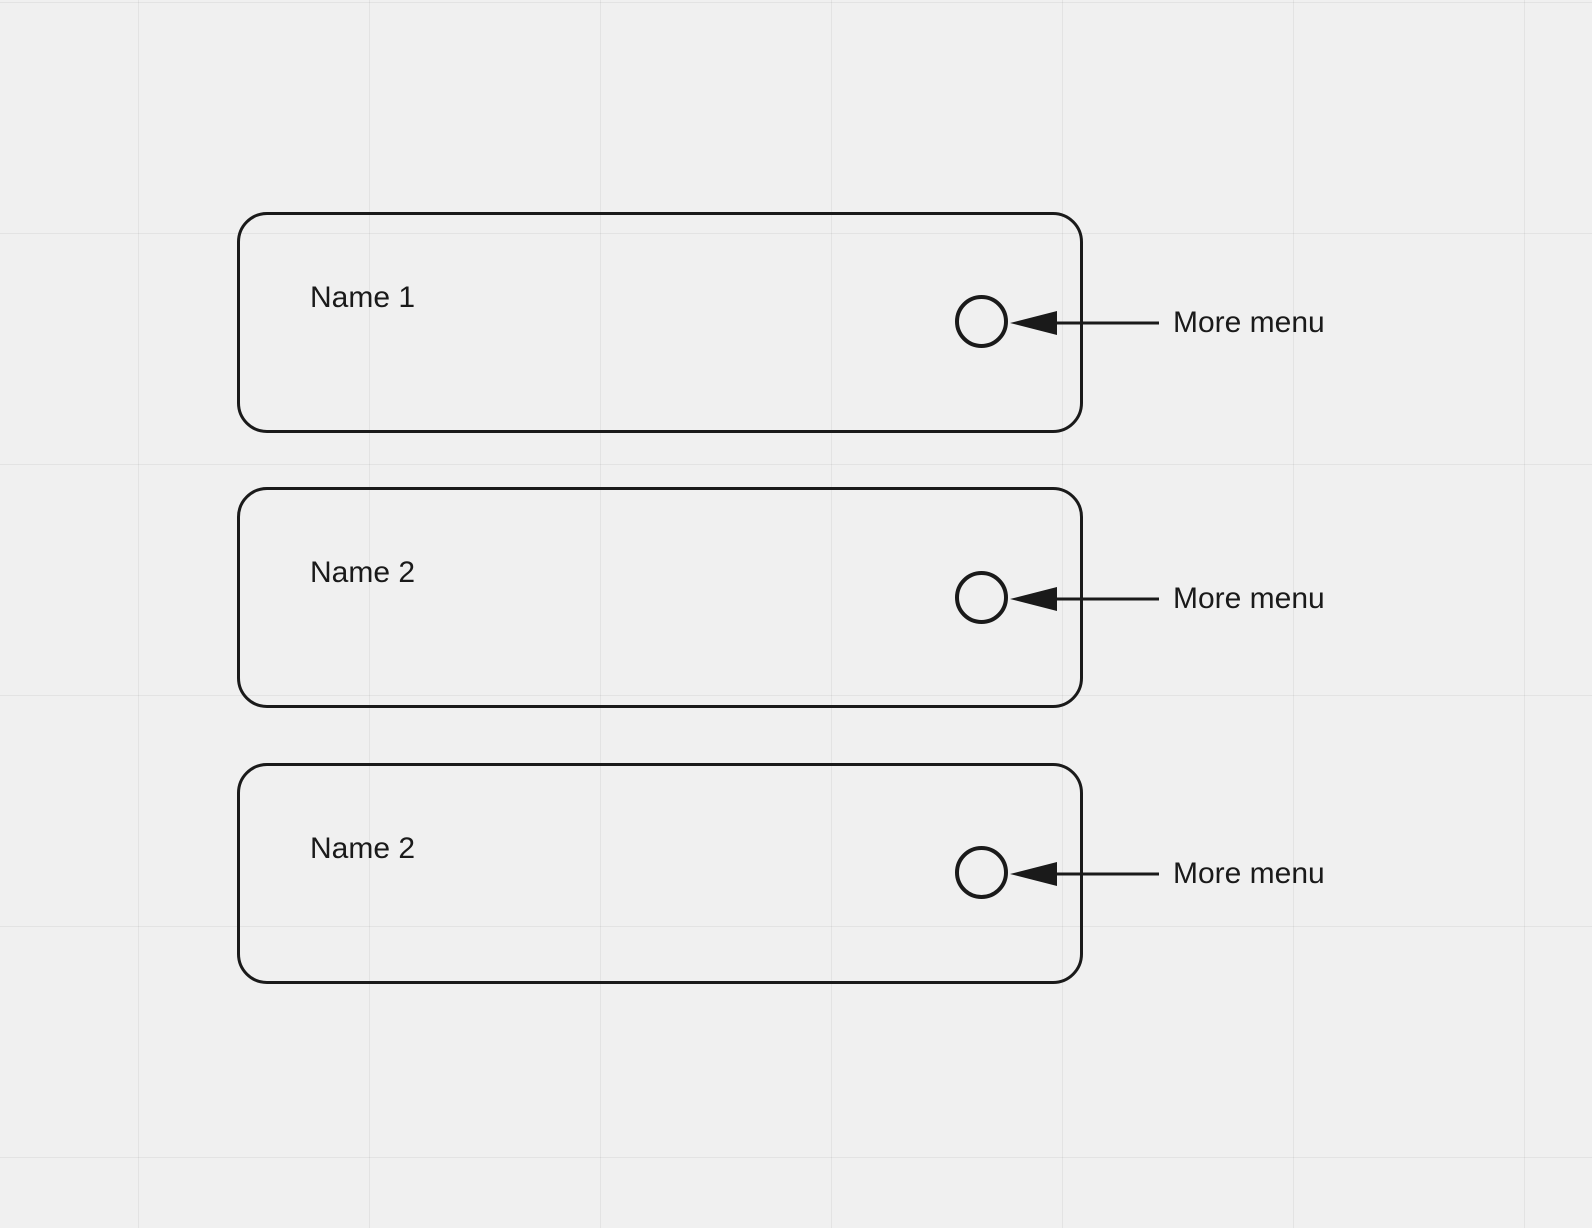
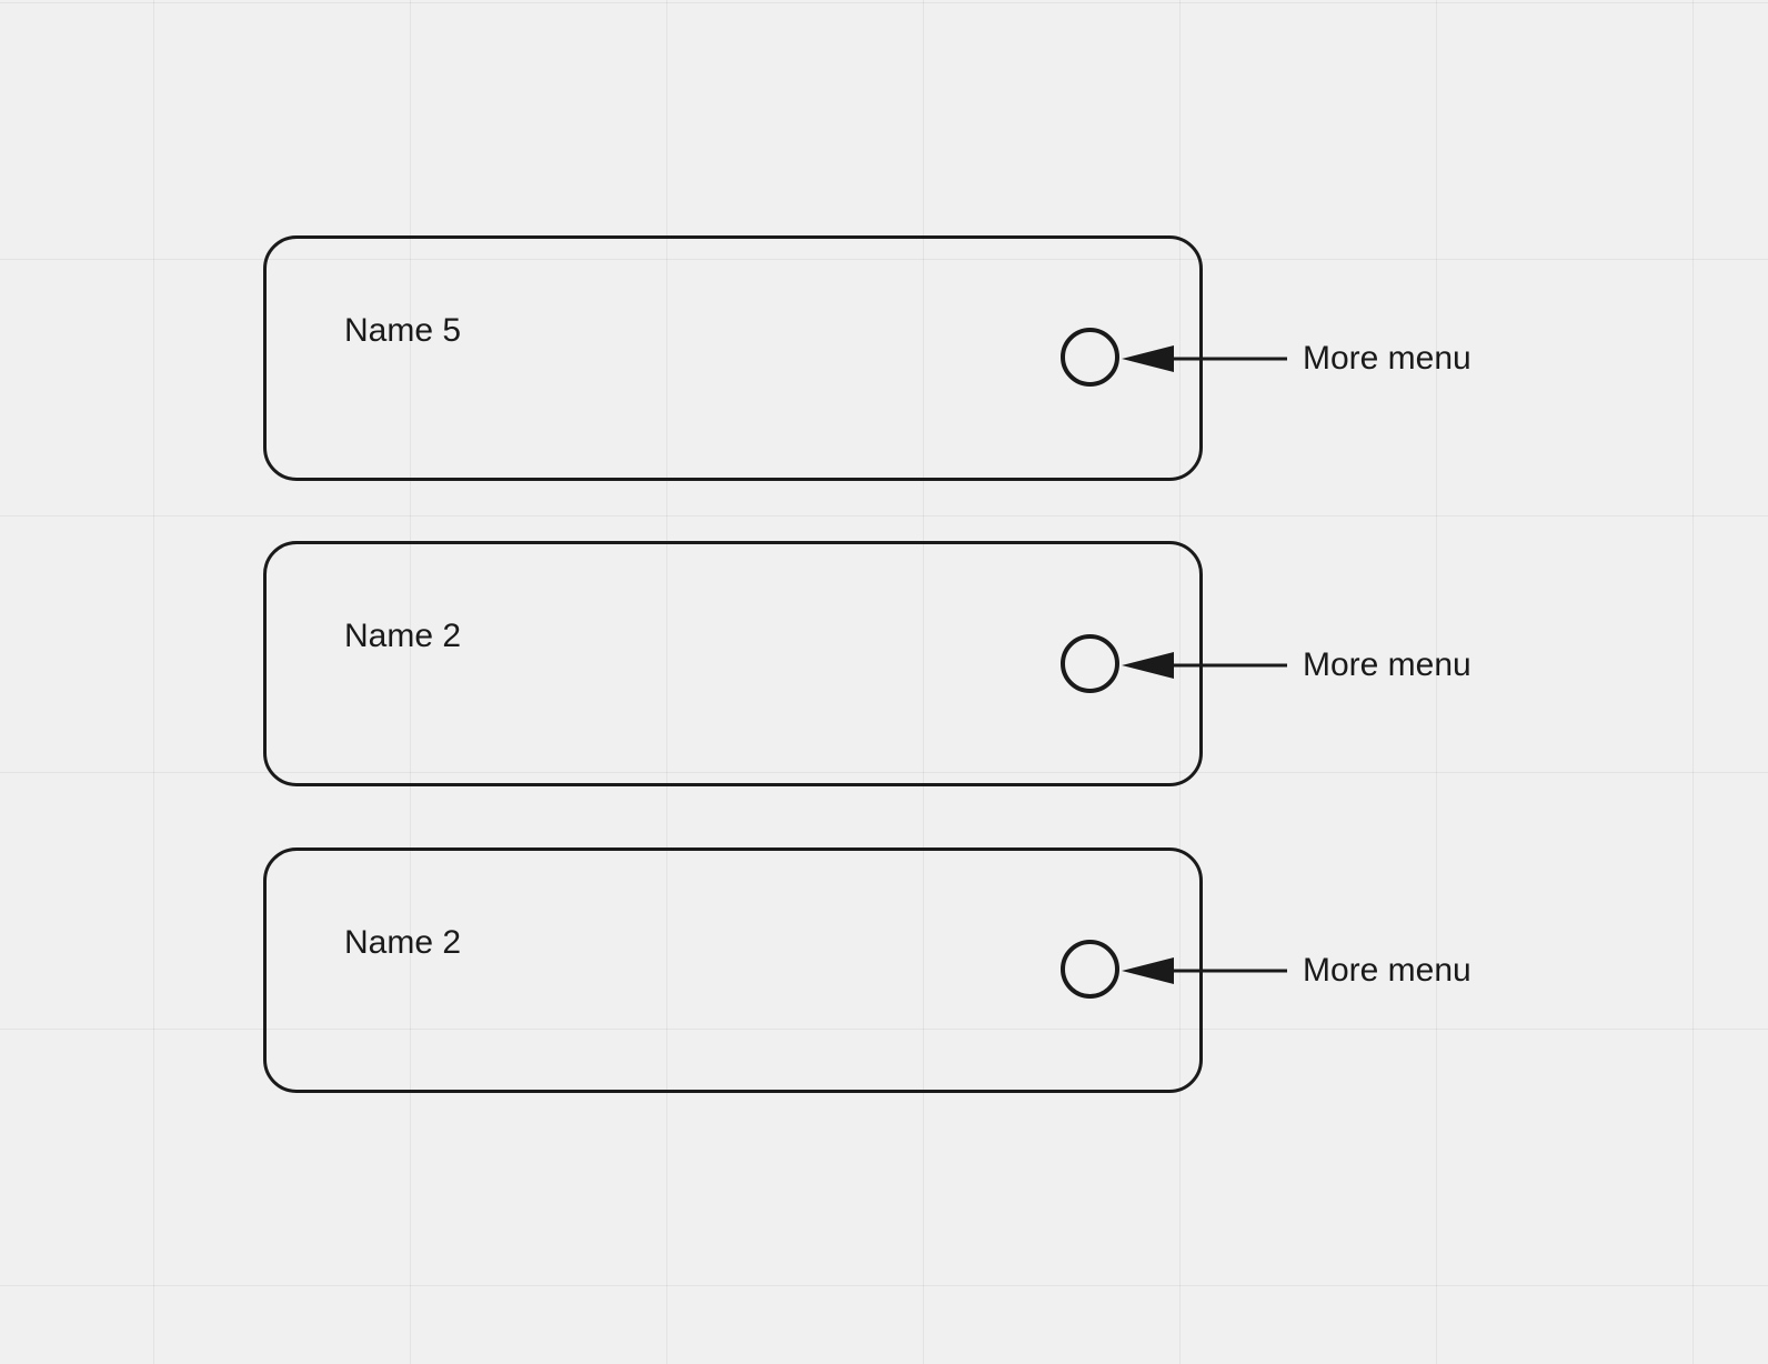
- Name 1
+ Name 5
  More menu
  Name 2
  More menu
  Name 2
  More menu
